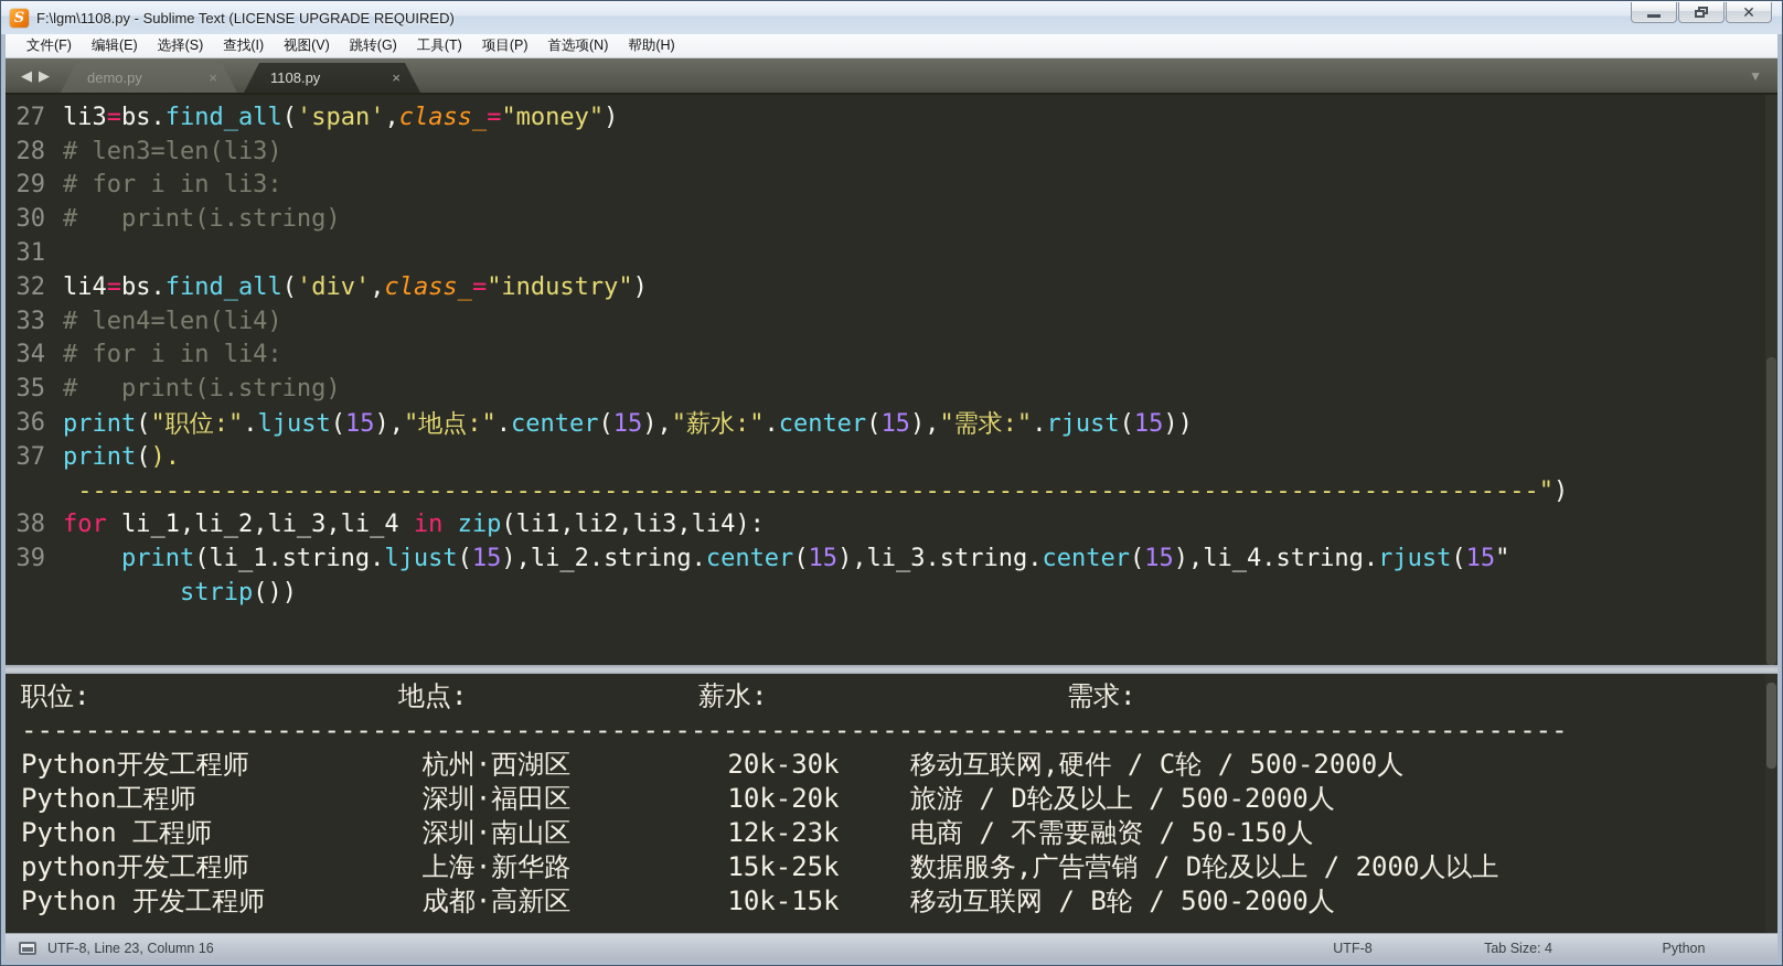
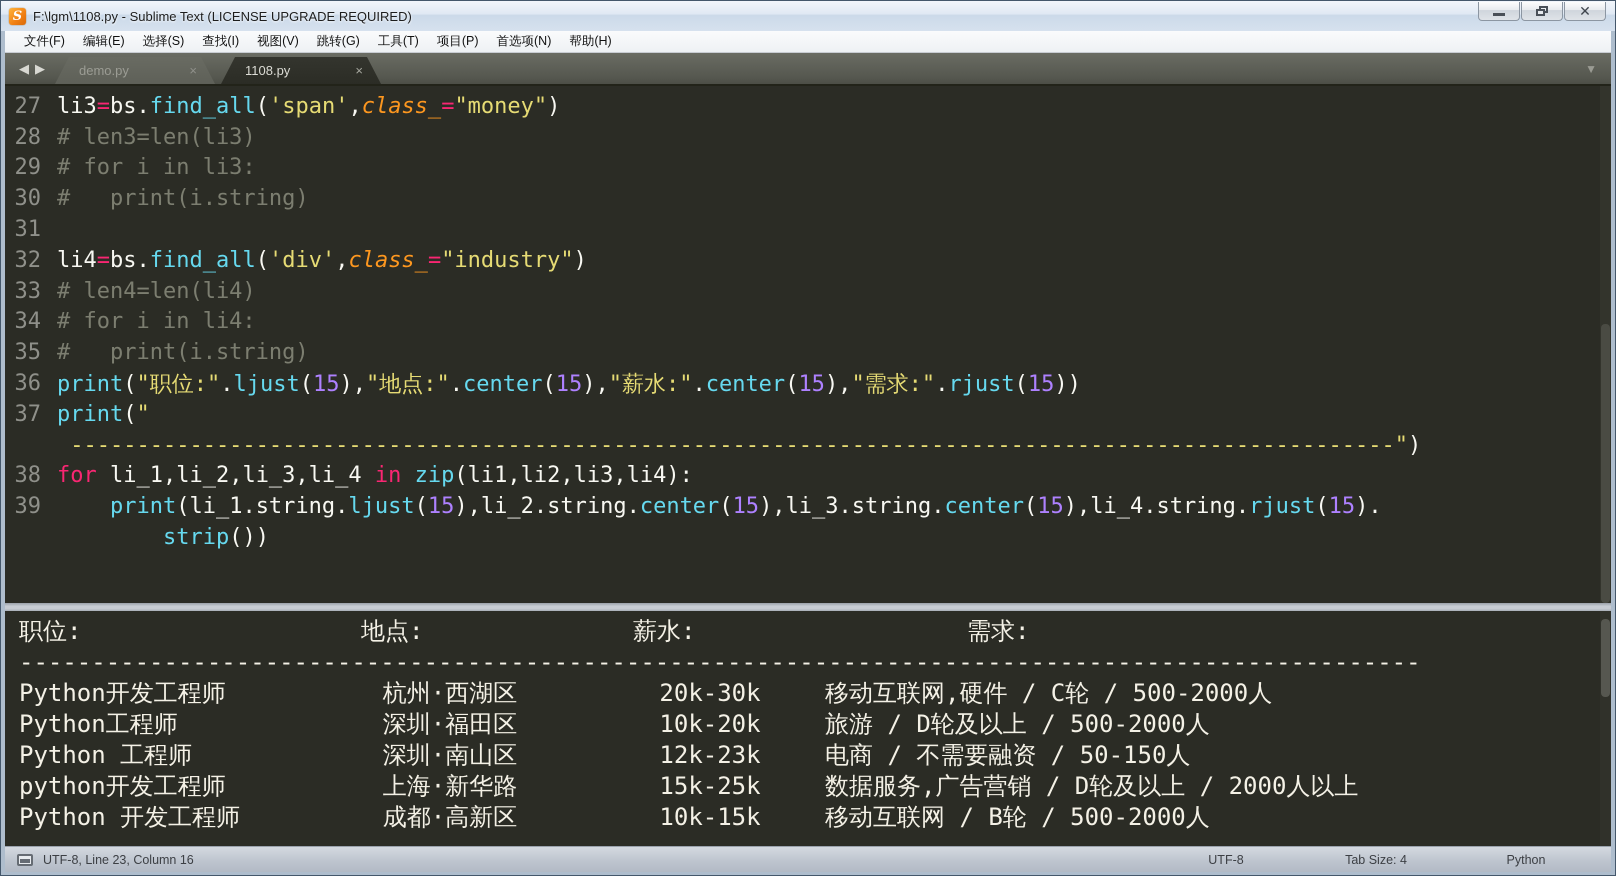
  S
  F:\lgm\1108.py - Sublime Text (LICENSE UPGRADE REQUIRED)
  ✕
  文件(F)
  编辑(E)
  选择(S)
  查找(I)
  视图(V)
  跳转(G)
  工具(T)
  项目(P)
  首选项(N)
  帮助(H)
  ◀
  ▶
  demo.py
  ×
  1108.py
  ×
  ▼
  27
  li3=bs.find_all('span',class_="money")
  28
  # len3=len(li3)
  29
  # for i in li3:
  30
  # print(i.string)
  31
  32
  li4=bs.find_all('div',class_="industry")
  33
  # len4=len(li4)
  34
  # for i in li4:
  35
  # print(i.string)
  36
  print("职位:".ljust(15),"地点:".center(15),"薪水:".center(15),"需求:".rjust(15))
  37
- print().
+ print("
  ----------------------------------------------------------------------------------------------------")
  38
  for li_1,li_2,li_3,li_4 in zip(li1,li2,li3,li4):
  39
- print(li_1.string.ljust(15),li_2.string.center(15),li_3.string.center(15),li_4.string.rjust(15"
+ print(li_1.string.ljust(15),li_2.string.center(15),li_3.string.center(15),li_4.string.rjust(15).
  strip())
  职位:
  地点:
  薪水:
  需求:
  -------------------------------------------------------------------------------------------------
  Python开发工程师
  杭州·西湖区
  20k-30k
  移动互联网,硬件 / C轮 / 500-2000人
  Python工程师
  深圳·福田区
  10k-20k
  旅游 / D轮及以上 / 500-2000人
  Python 工程师
  深圳·南山区
  12k-23k
  电商 / 不需要融资 / 50-150人
  python开发工程师
  上海·新华路
  15k-25k
  数据服务,广告营销 / D轮及以上 / 2000人以上
  Python 开发工程师
  成都·高新区
  10k-15k
  移动互联网 / B轮 / 500-2000人
  UTF-8, Line 23, Column 16
  UTF-8
  Tab Size: 4
  Python
